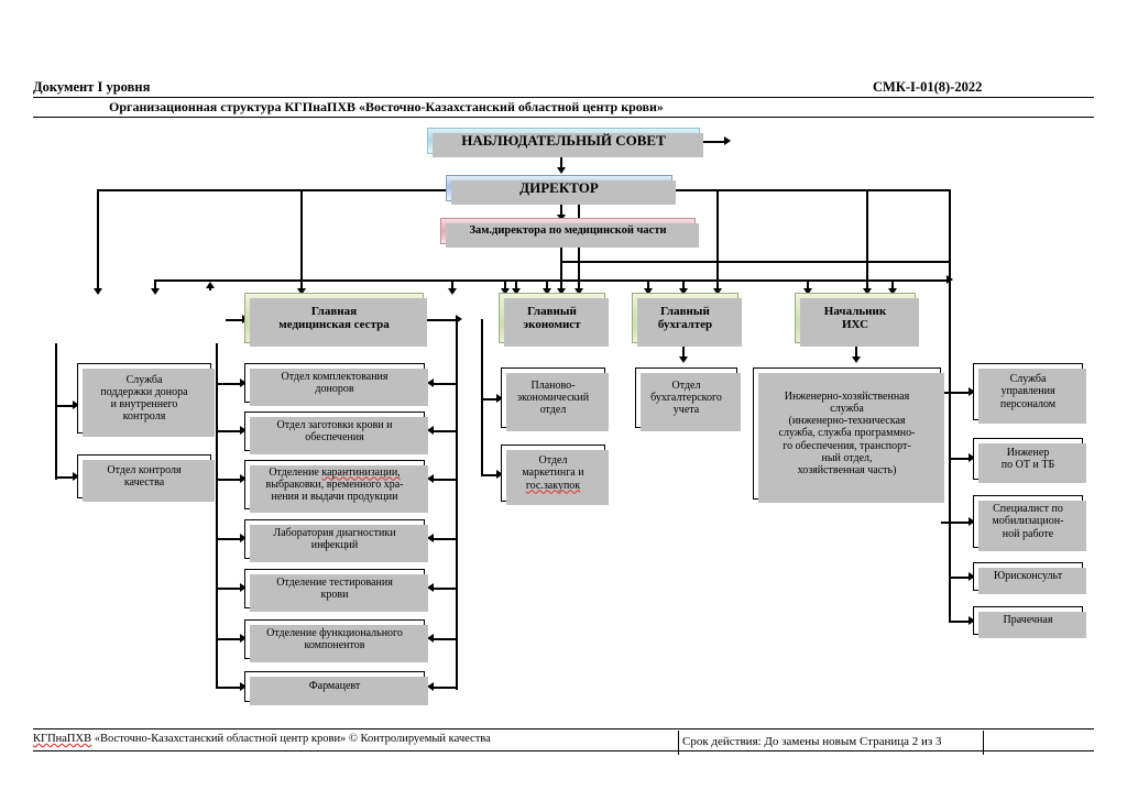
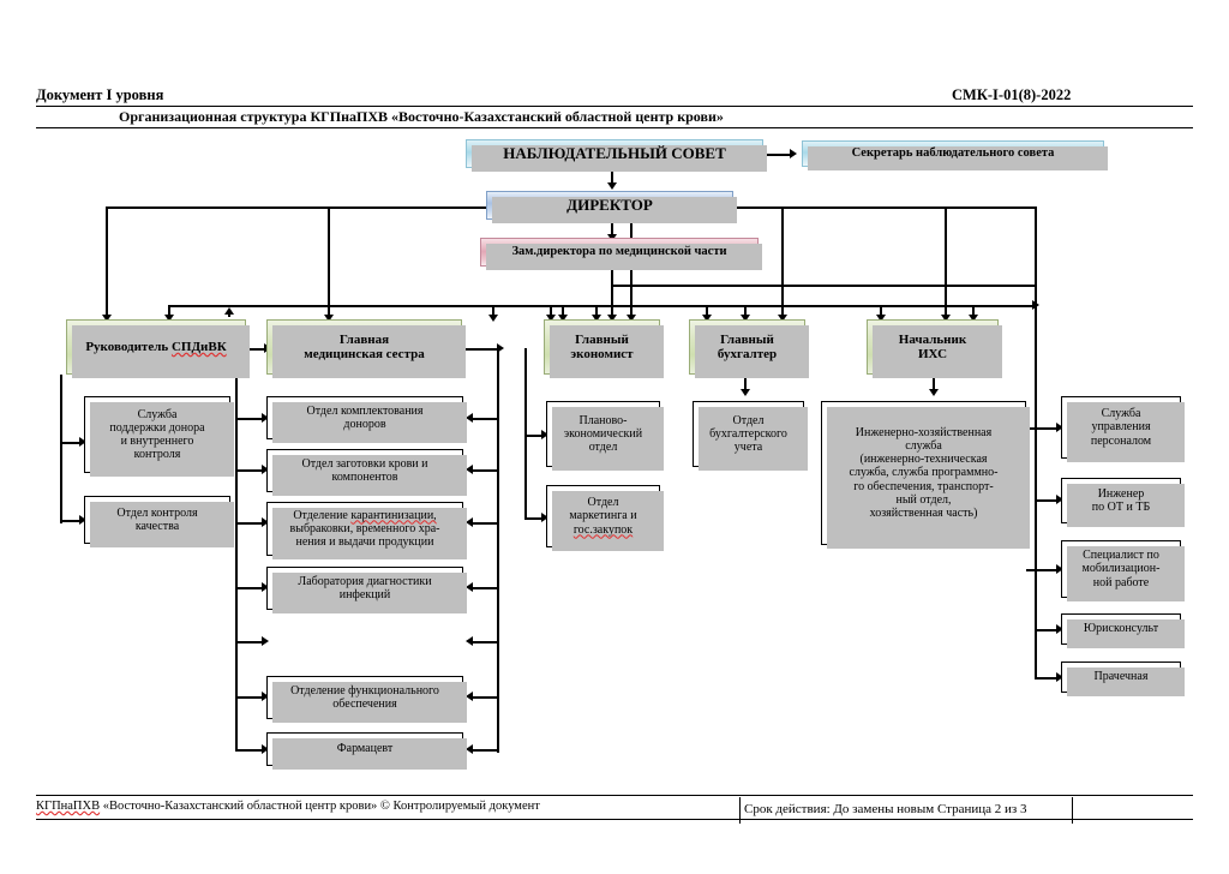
  Документ I уровня
  СМК-I-01(8)-2022
  Организационная структура КГПнаПХВ «Восточно-Казахстанский областной центр крови»
  НАБЛЮДАТЕЛЬНЫЙ СОВЕТ
+ Секретарь наблюдательного совета
  ДИРЕКТОР
  Зам.директора по медицинской части
+ Руководитель СПДиВК
  Главная
  медицинская сестра
  Главный
  экономист
  Главный
  бухгалтер
  Начальник
  ИХС
  Служба
  поддержки донора
  и внутреннего
  контроля
  Отдел контроля
  качества
  Отдел комплектования
  доноров
  Отдел заготовки крови и
- обеспечения
+ компонентов
  Отделение карантинизации,
  выбраковки, временного хра-
  нения и выдачи продукции
  Лаборатория диагностики
  инфекций
- Отделение тестирования
- крови
  Отделение функционального
- компонентов
+ обеспечения
  Фармацевт
  Планово-
  экономический
  отдел
  Отдел
  маркетинга и
  гос.закупок
  Отдел
  бухгалтерского
  учета
  Инженерно-хозяйственная
  служба
  (инженерно-техническая
  служба, служба программно-
  го обеспечения, транспорт-
  ный отдел,
  хозяйственная часть)
  Служба
  управления
  персоналом
  Инженер
  по ОТ и ТБ
  Специалист по
  мобилизацион-
  ной работе
  Юрисконсульт
  Прачечная
- КГПнаПХВ «Восточно-Казахстанский областной центр крови» © Контролируемый качества
+ КГПнаПХВ «Восточно-Казахстанский областной центр крови» © Контролируемый документ
  Срок действия: До замены новым Страница 2 из 3
